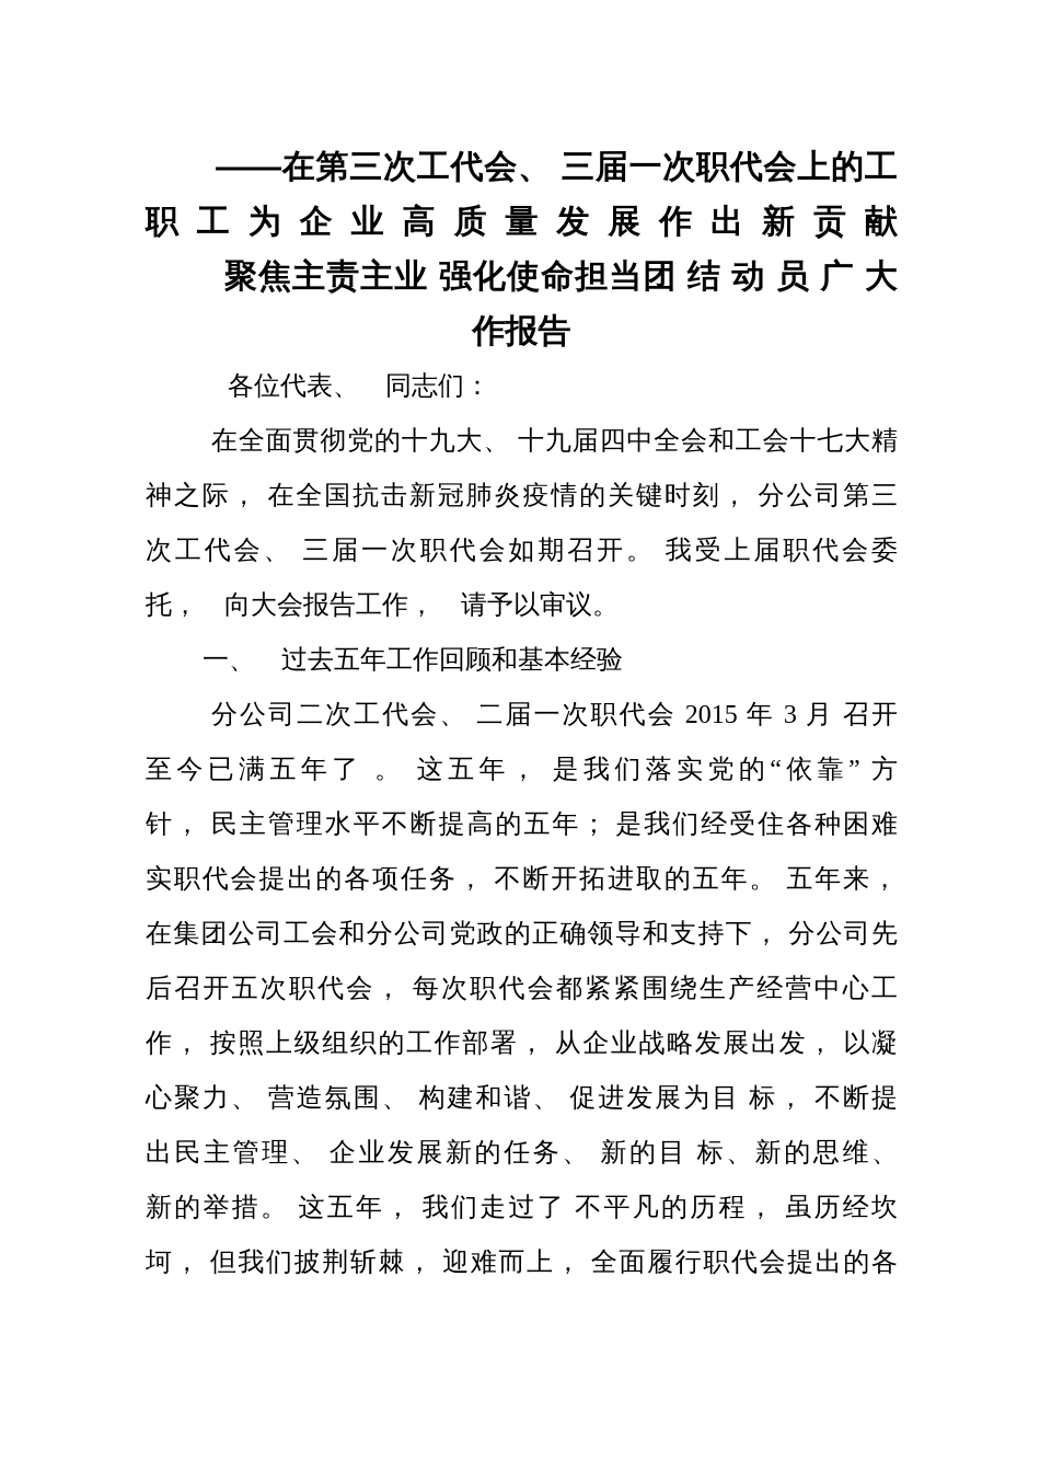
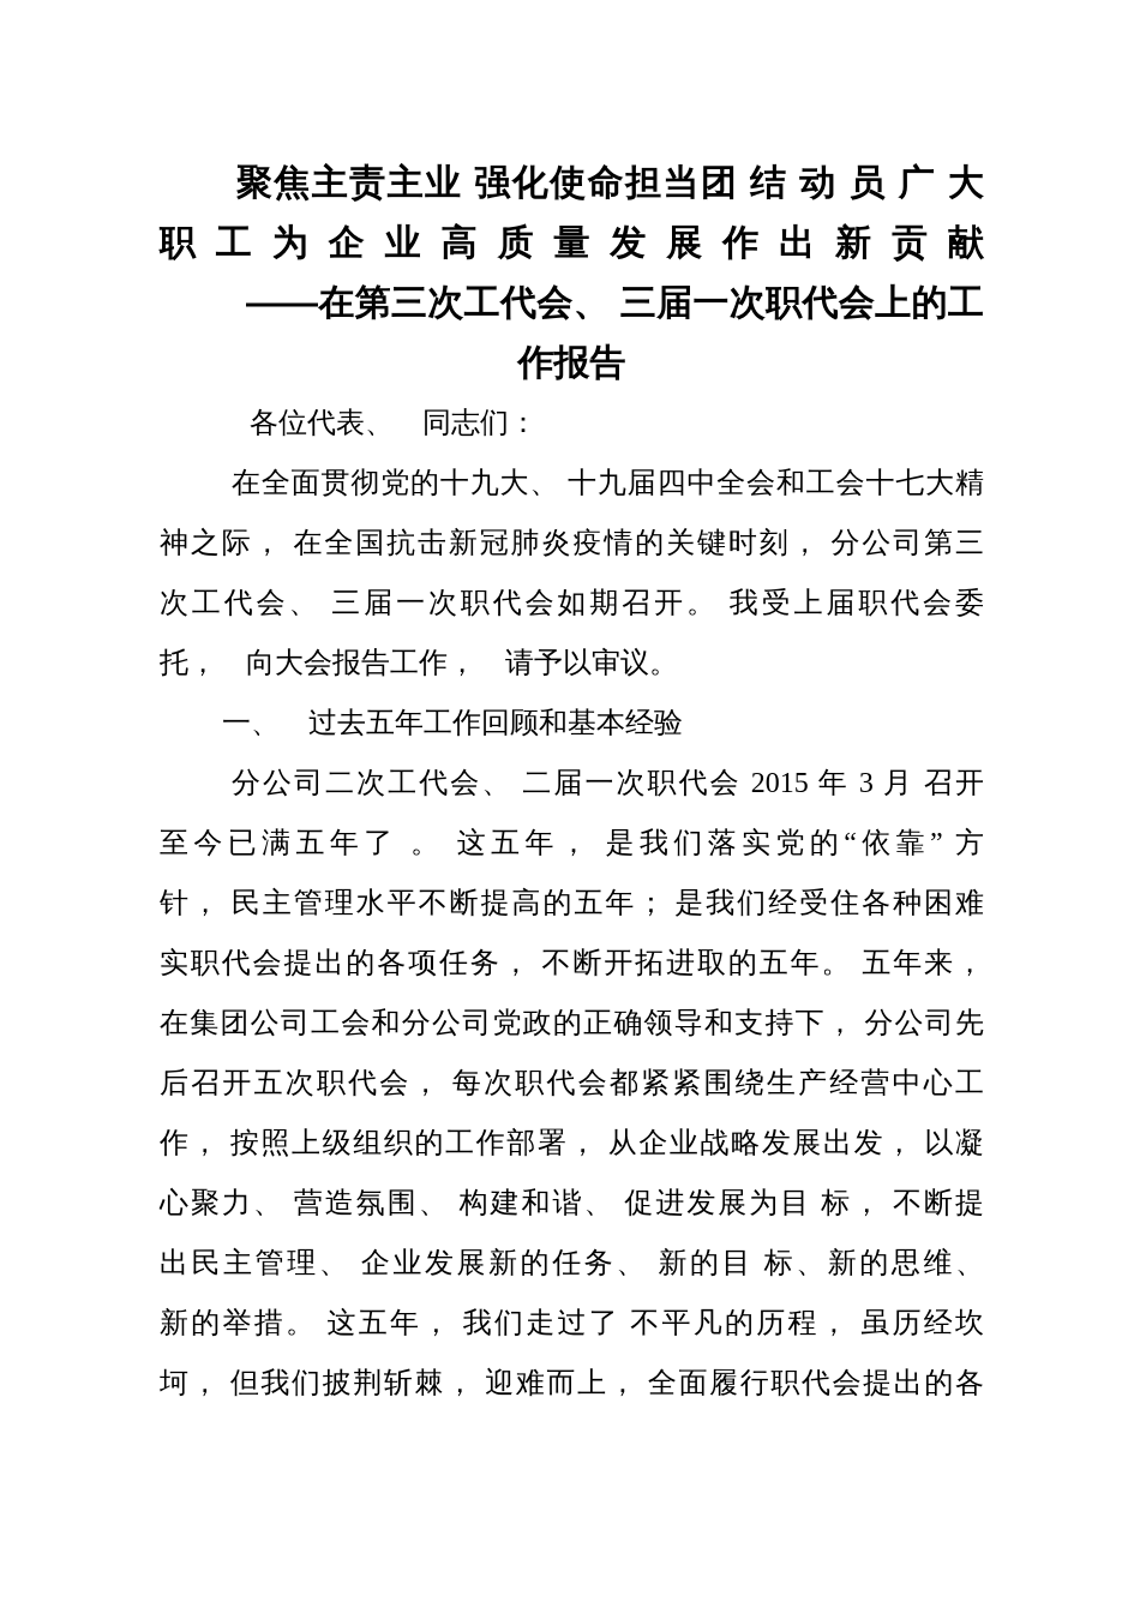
- ——在第三次工代会、 三届一次职代会上的工
+ 聚焦主责主业 强化使命担当团 结 动 员 广 大
  职 工 为 企 业 高 质 量 发 展 作 出 新 贡 献
- 聚焦主责主业 强化使命担当团 结 动 员 广 大
+ ——在第三次工代会、 三届一次职代会上的工
  作报告
  各位代表、 同志们：
  在全面贯彻党的十九大、 十九届四中全会和工会十七大精
  神之际， 在全国抗击新冠肺炎疫情的关键时刻， 分公司第三
  次工代会、 三届一次职代会如期召开。 我受上届职代会委
  托， 向大会报告工作， 请予以审议。
  一、 过去五年工作回顾和基本经验
  分公司二次工代会、 二届一次职代会 2015 年 3 月 召开
  至今已满五年了 。 这五年， 是我们落实党的“依靠” 方
  针， 民主管理水平不断提高的五年； 是我们经受住各种困难
  实职代会提出的各项任务， 不断开拓进取的五年。 五年来，
  在集团公司工会和分公司党政的正确领导和支持下， 分公司先
  后召开五次职代会， 每次职代会都紧紧围绕生产经营中心工
  作， 按照上级组织的工作部署， 从企业战略发展出发， 以凝
  心聚力、 营造氛围、 构建和谐、 促进发展为目 标， 不断提
  出民主管理、 企业发展新的任务、 新的目 标、新的思维、
  新的举措。 这五年， 我们走过了 不平凡的历程， 虽历经坎
  坷， 但我们披荆斩棘， 迎难而上， 全面履行职代会提出的各
